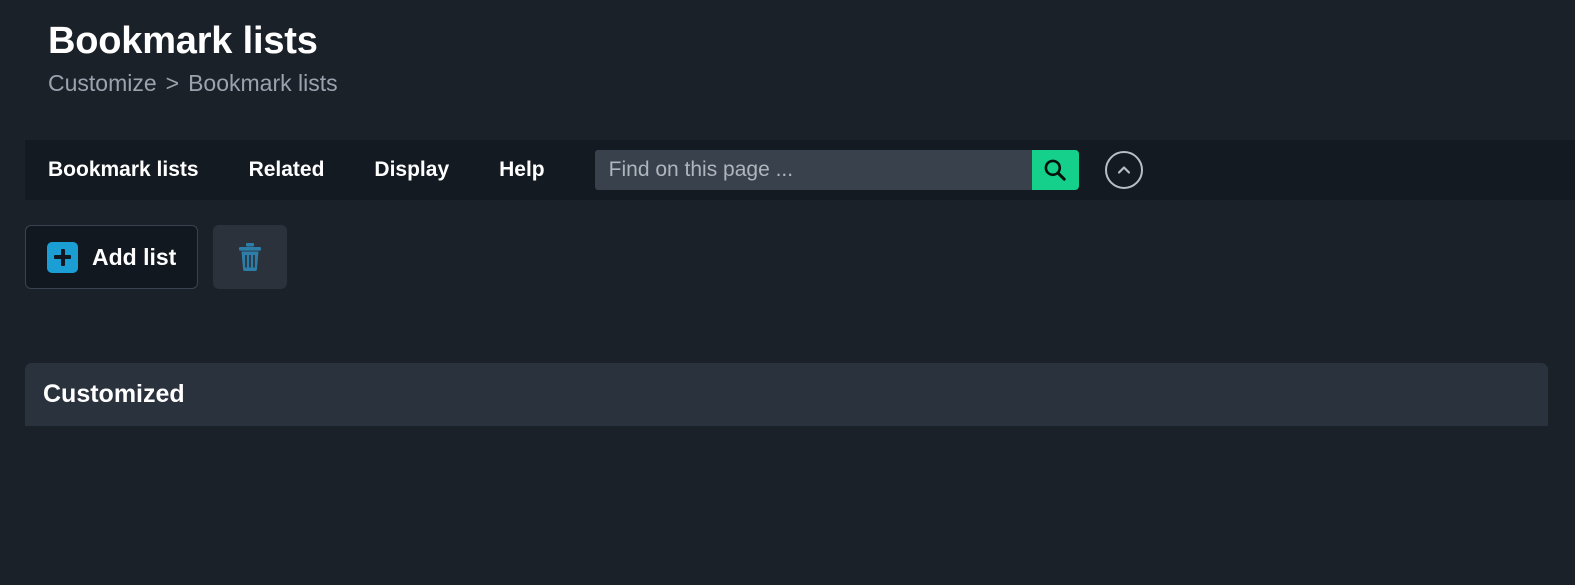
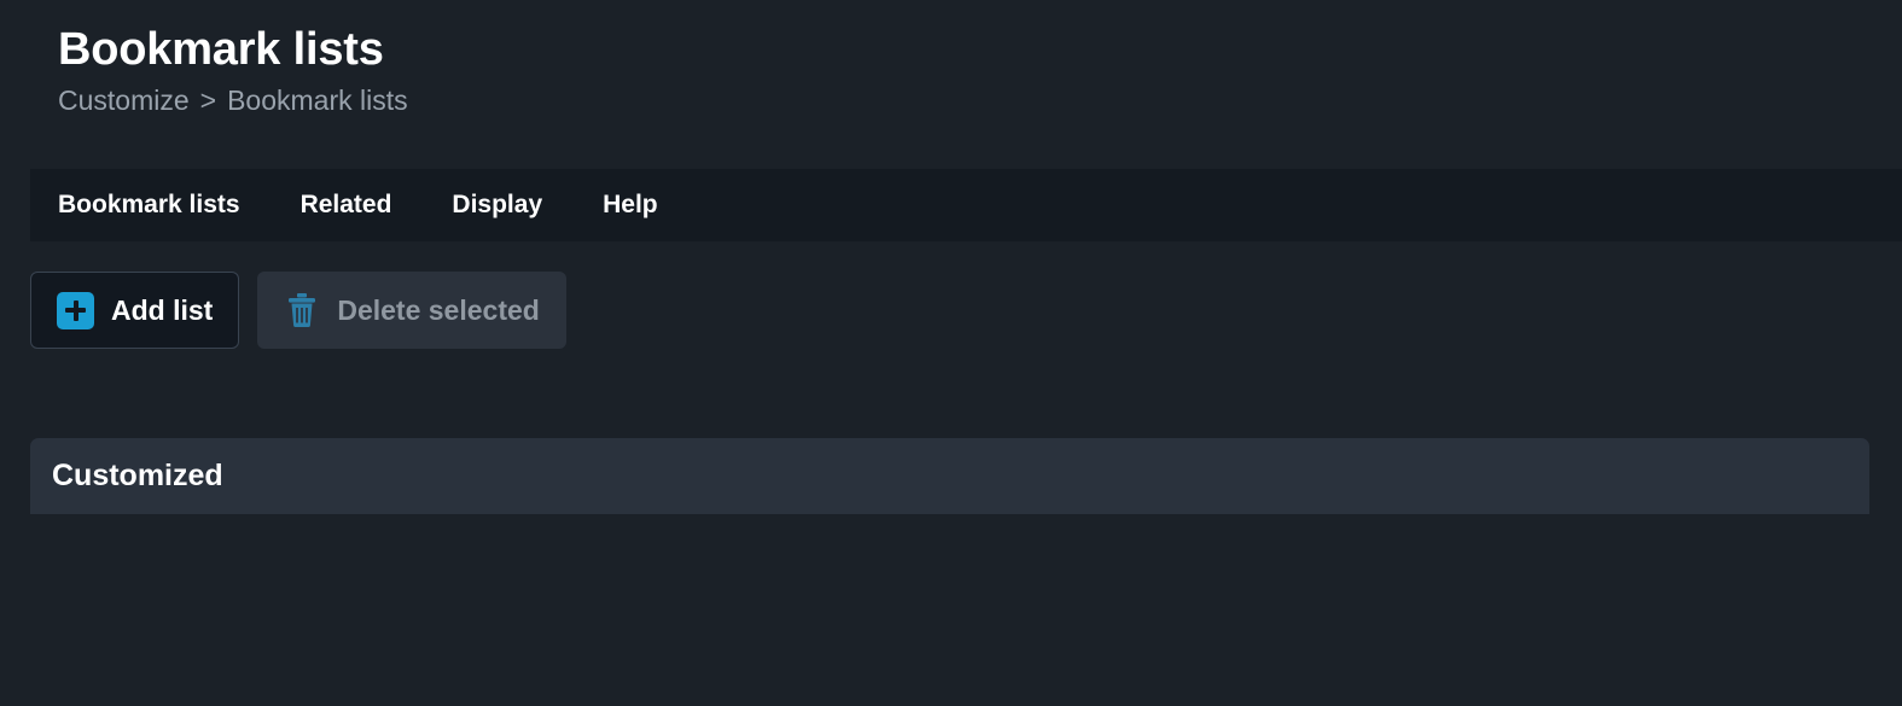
  Bookmark lists
  Customize
  >
  Bookmark lists
  Bookmark lists
  Related
  Display
  Help
- Find on this page ...
  Add list
+ Delete selected
  Customized
